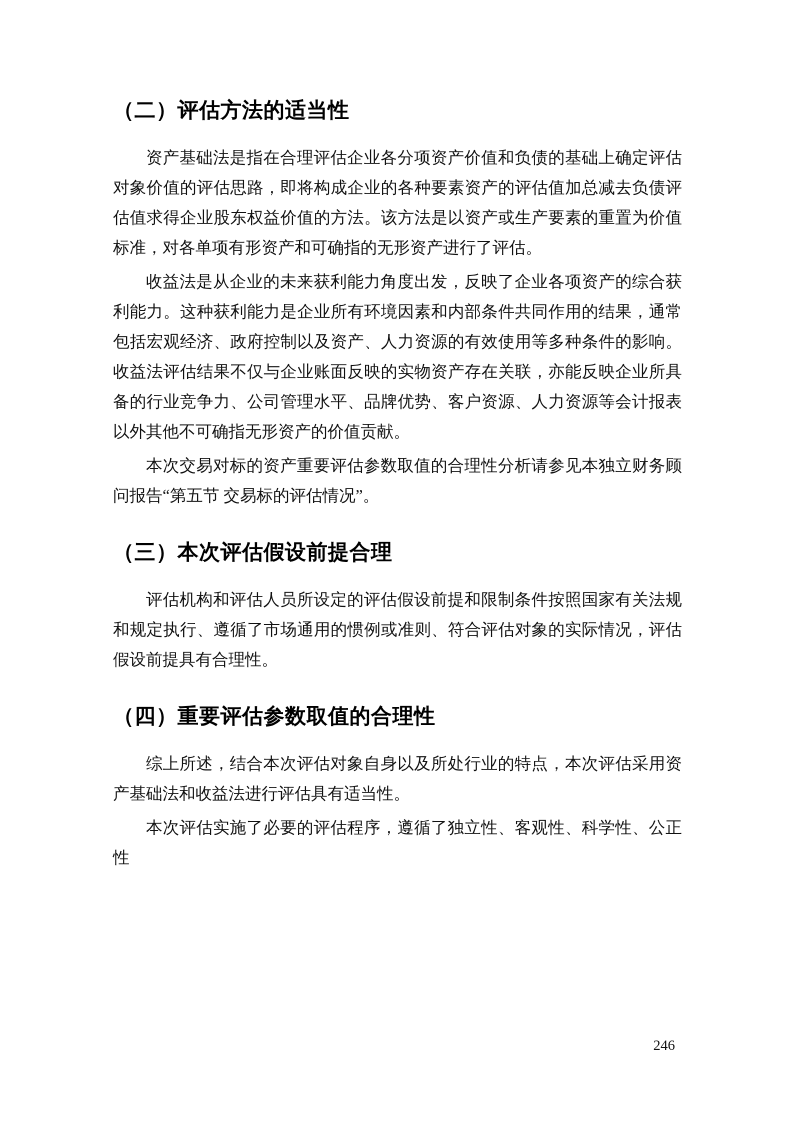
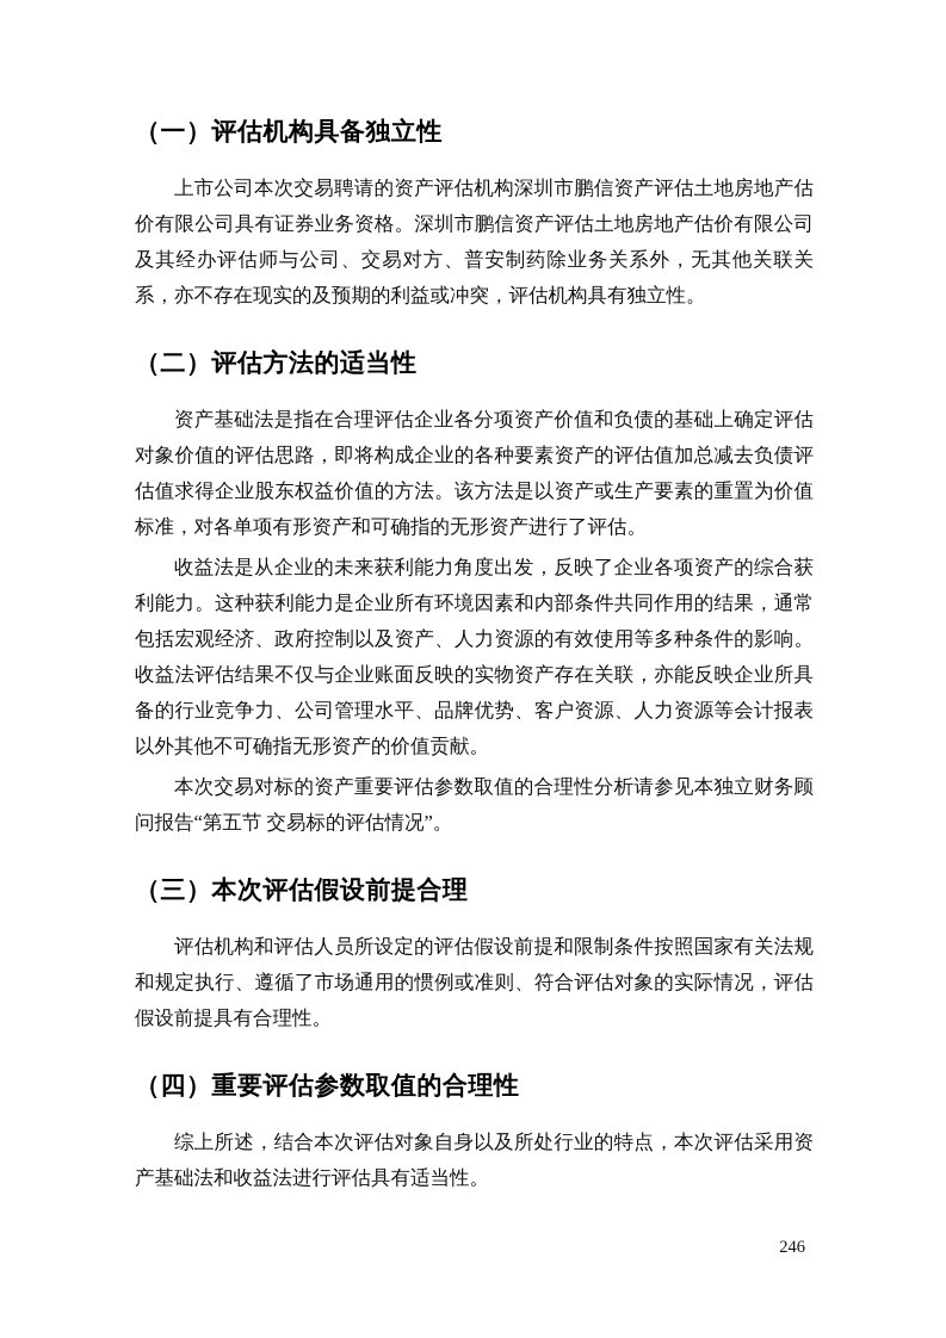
+ （一）评估机构具备独立性
+ 上市公司本次交易聘请的资产评估机构深圳市鹏信资产评估土地房地产估价有限公司具有证券业务资格。深圳市鹏信资产评估土地房地产估价有限公司及其经办评估师与公司、交易对方、普安制药除业务关系外，无其他关联关系，亦不存在现实的及预期的利益或冲突，评估机构具有独立性。
  （二）评估方法的适当性
  资产基础法是指在合理评估企业各分项资产价值和负债的基础上确定评估对象价值的评估思路，即将构成企业的各种要素资产的评估值加总减去负债评估值求得企业股东权益价值的方法。该方法是以资产或生产要素的重置为价值标准，对各单项有形资产和可确指的无形资产进行了评估。
  收益法是从企业的未来获利能力角度出发，反映了企业各项资产的综合获利能力。这种获利能力是企业所有环境因素和内部条件共同作用的结果，通常包括宏观经济、政府控制以及资产、人力资源的有效使用等多种条件的影响。收益法评估结果不仅与企业账面反映的实物资产存在关联，亦能反映企业所具备的行业竞争力、公司管理水平、品牌优势、客户资源、人力资源等会计报表以外其他不可确指无形资产的价值贡献。
  本次交易对标的资产重要评估参数取值的合理性分析请参见本独立财务顾问报告“第五节 交易标的评估情况”。
  （三）本次评估假设前提合理
  评估机构和评估人员所设定的评估假设前提和限制条件按照国家有关法规和规定执行、遵循了市场通用的惯例或准则、符合评估对象的实际情况，评估假设前提具有合理性。
  （四）重要评估参数取值的合理性
  综上所述，结合本次评估对象自身以及所处行业的特点，本次评估采用资产基础法和收益法进行评估具有适当性。
- 本次评估实施了必要的评估程序，遵循了独立性、客观性、科学性、公正性
  246
